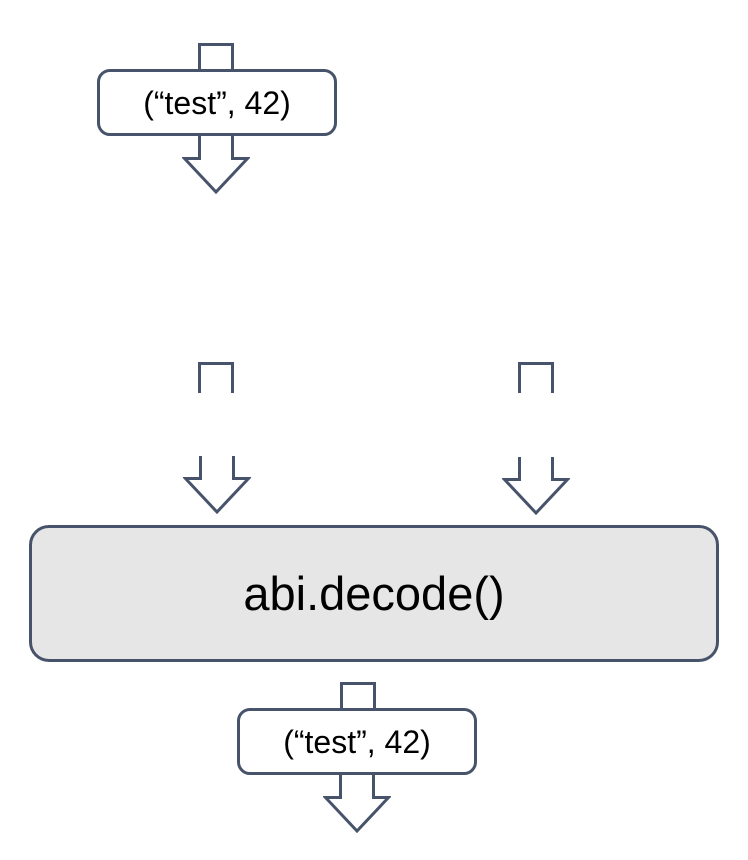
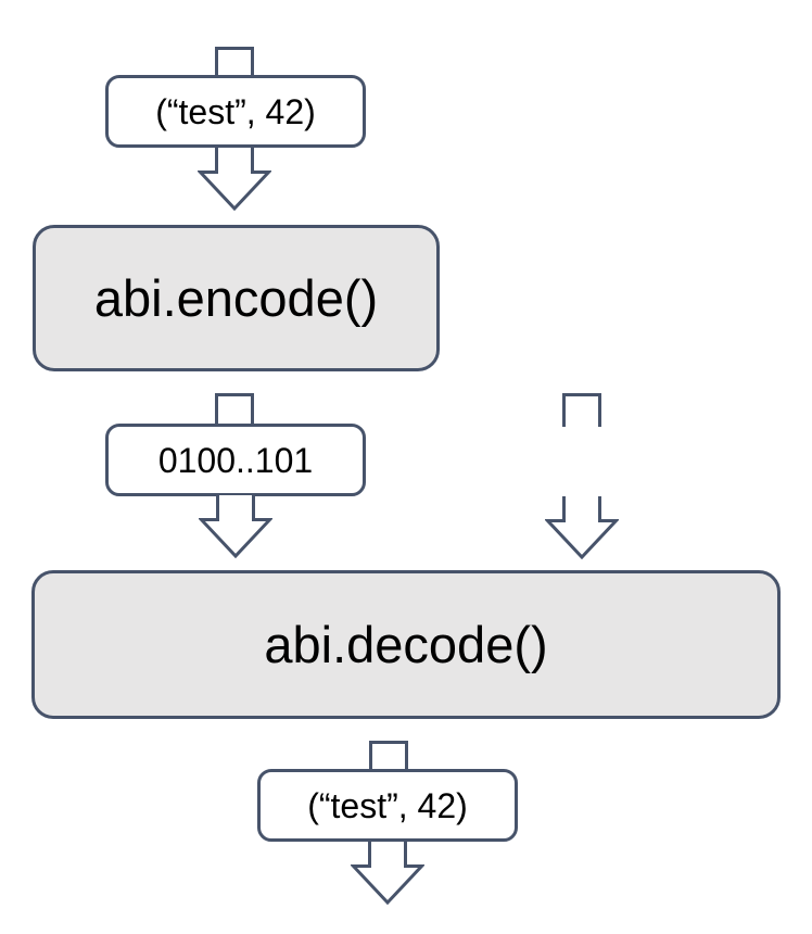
  (“test”, 42)
+ abi.encode()
+ 0100..101
  abi.decode()
  (“test”, 42)
